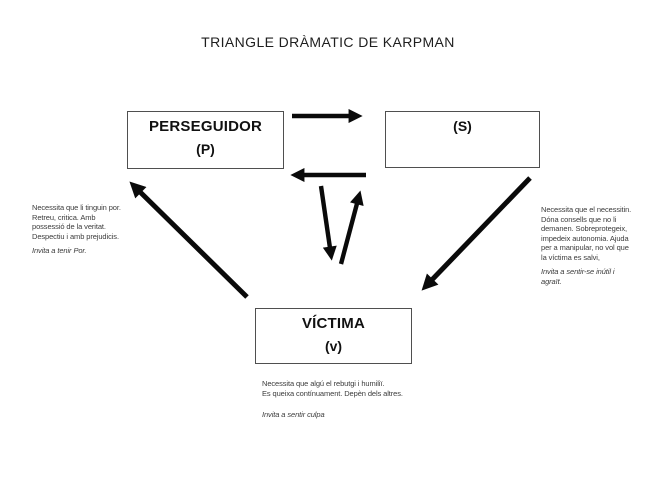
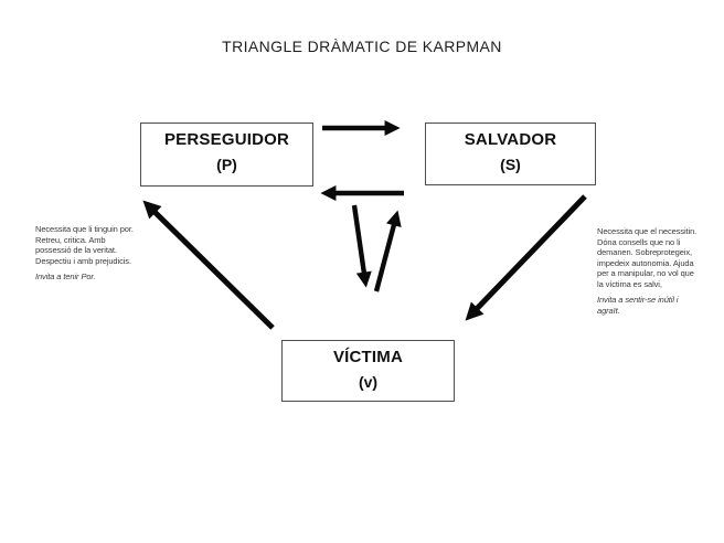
  TRIANGLE DRÀMATIC DE KARPMAN
  PERSEGUIDOR
  (P)
+ SALVADOR
  (S)
  VÍCTIMA
  (v)
  Necessita que li tinguin por.
  Retreu, critica. Amb
  possessió de la veritat.
  Despectiu i amb prejudicis.
  Invita a tenir Por.
  Necessita que el necessitin.
  Dóna consells que no li
  demanen. Sobreprotegeix,
  impedeix autonomia. Ajuda
  per a manipular, no vol que
  la víctima es salvi,
  Invita a sentir-se inútil i
  agraït.
- Necessita que algú el rebutgi i humiliï.
- Es queixa contínuament. Depèn dels altres.
- Invita a sentir culpa
